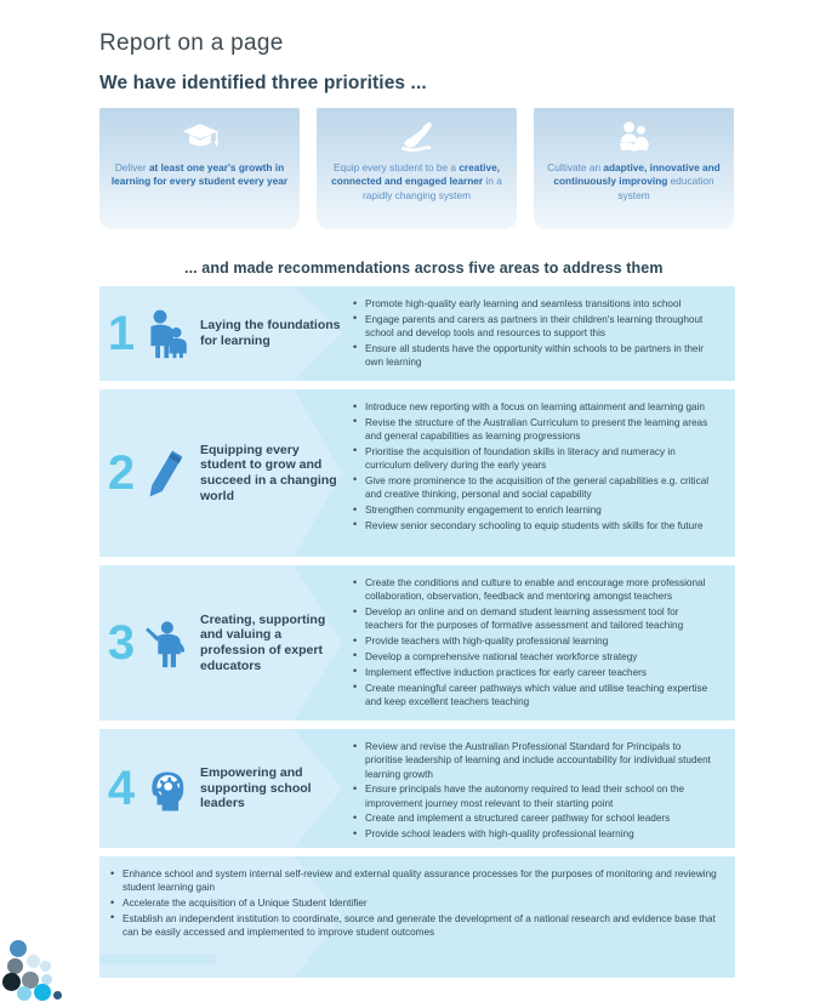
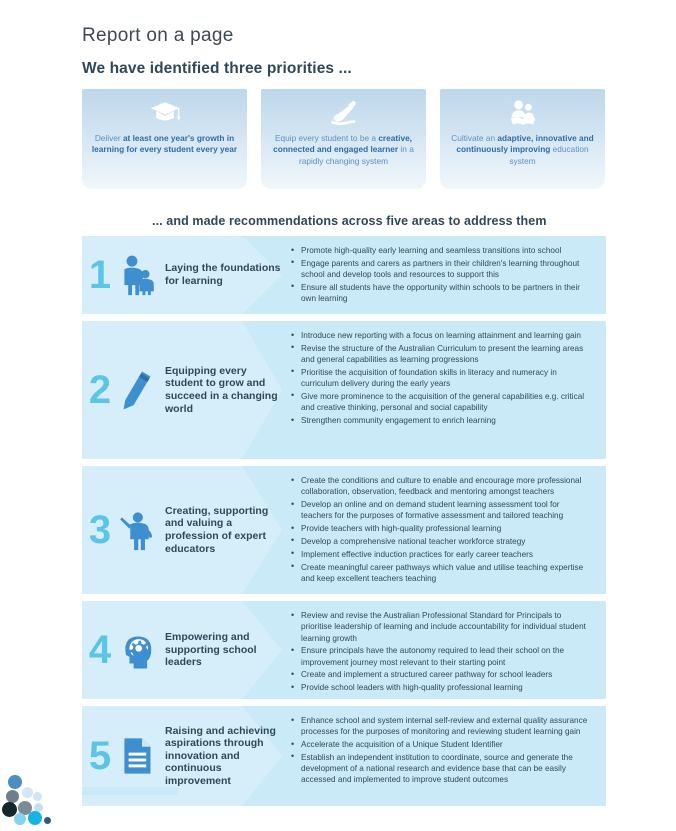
  Report on a page
  We have identified three priorities ...
  Deliver at least one year's growth in learning for every student every year
  Equip every student to be a creative, connected and engaged learner in a rapidly changing system
  Cultivate an adaptive, innovative and continuously improving education system
  ... and made recommendations across five areas to address them
  1
  Laying the foundations for learning
  Promote high-quality early learning and seamless transitions into school
  Engage parents and carers as partners in their children's learning throughout school and develop tools and resources to support this
  Ensure all students have the opportunity within schools to be partners in their own learning
  2
  Equipping every student to grow and succeed in a changing world
  Introduce new reporting with a focus on learning attainment and learning gain
  Revise the structure of the Australian Curriculum to present the learning areas and general capabilities as learning progressions
  Prioritise the acquisition of foundation skills in literacy and numeracy in curriculum delivery during the early years
  Give more prominence to the acquisition of the general capabilities e.g. critical and creative thinking, personal and social capability
  Strengthen community engagement to enrich learning
- Review senior secondary schooling to equip students with skills for the future
  3
  Creating, supporting and valuing a profession of expert educators
  Create the conditions and culture to enable and encourage more professional collaboration, observation, feedback and mentoring amongst teachers
  Develop an online and on demand student learning assessment tool for teachers for the purposes of formative assessment and tailored teaching
  Provide teachers with high-quality professional learning
  Develop a comprehensive national teacher workforce strategy
  Implement effective induction practices for early career teachers
  Create meaningful career pathways which value and utilise teaching expertise and keep excellent teachers teaching
  4
  Empowering and supporting school leaders
  Review and revise the Australian Professional Standard for Principals to prioritise leadership of learning and include accountability for individual student learning growth
  Ensure principals have the autonomy required to lead their school on the improvement journey most relevant to their starting point
  Create and implement a structured career pathway for school leaders
  Provide school leaders with high-quality professional learning
+ 5
+ Raising and achieving aspirations through innovation and continuous improvement
  Enhance school and system internal self-review and external quality assurance processes for the purposes of monitoring and reviewing student learning gain
  Accelerate the acquisition of a Unique Student Identifier
  Establish an independent institution to coordinate, source and generate the development of a national research and evidence base that can be easily accessed and implemented to improve student outcomes
